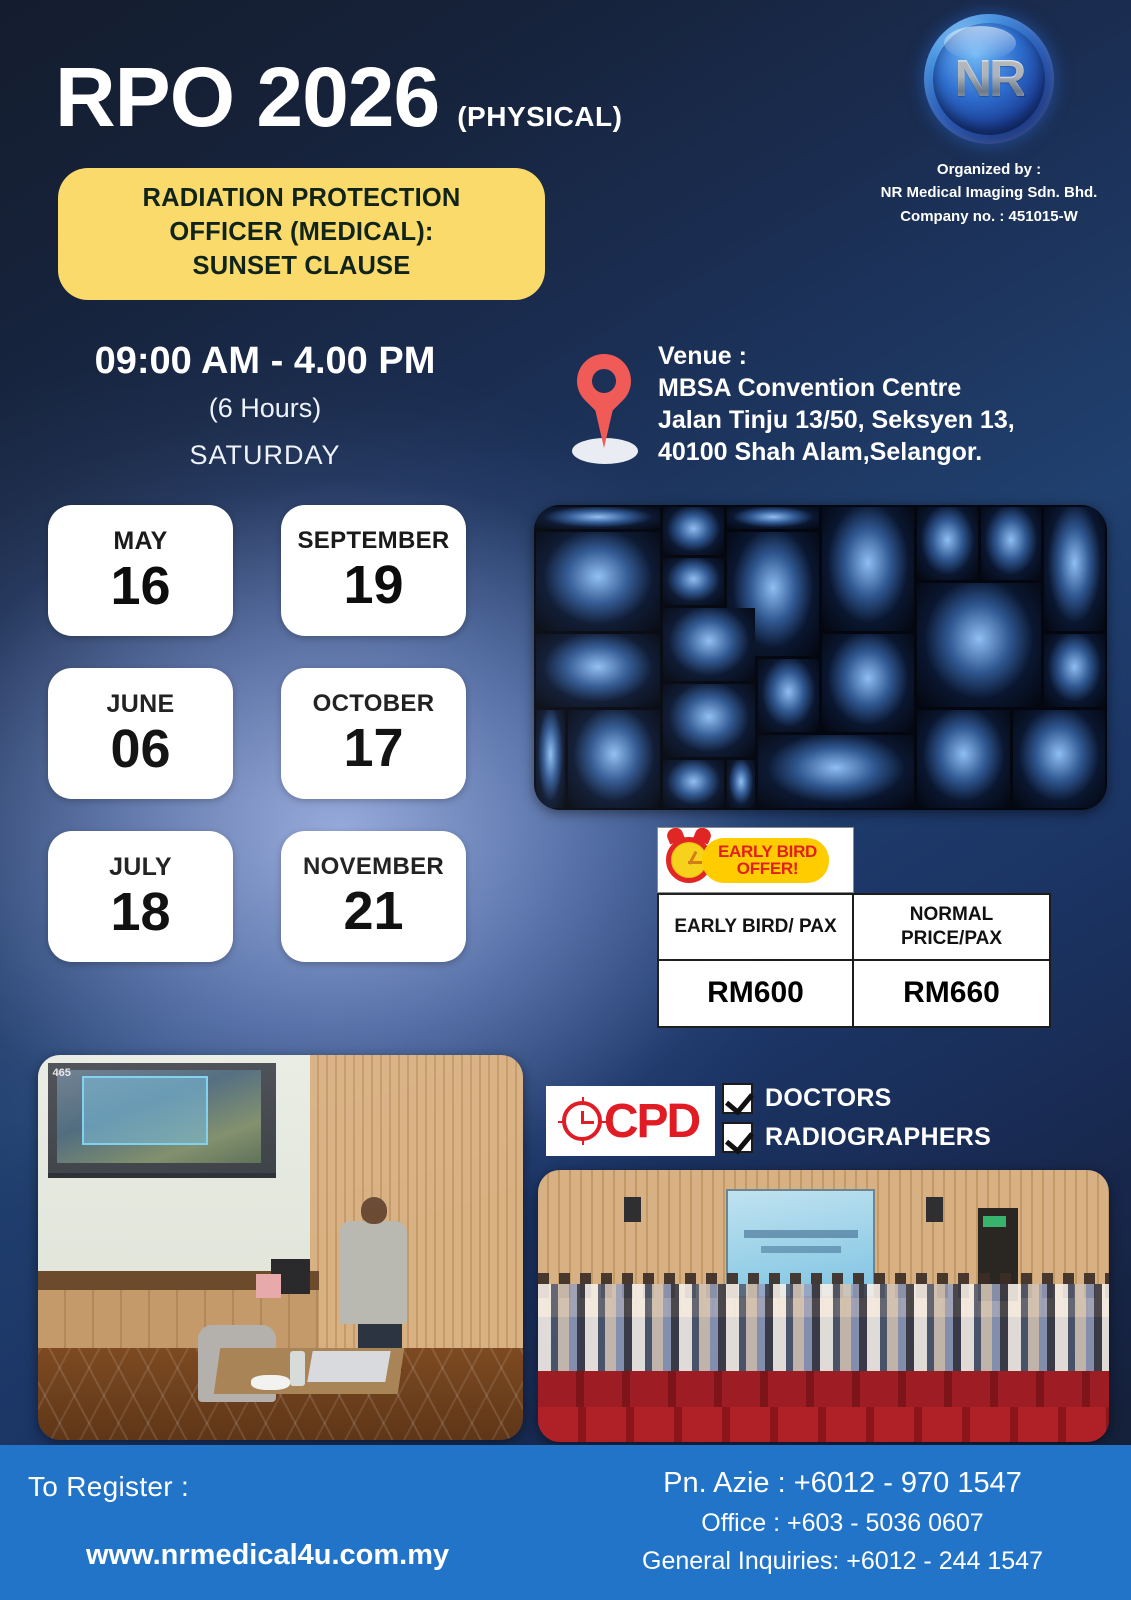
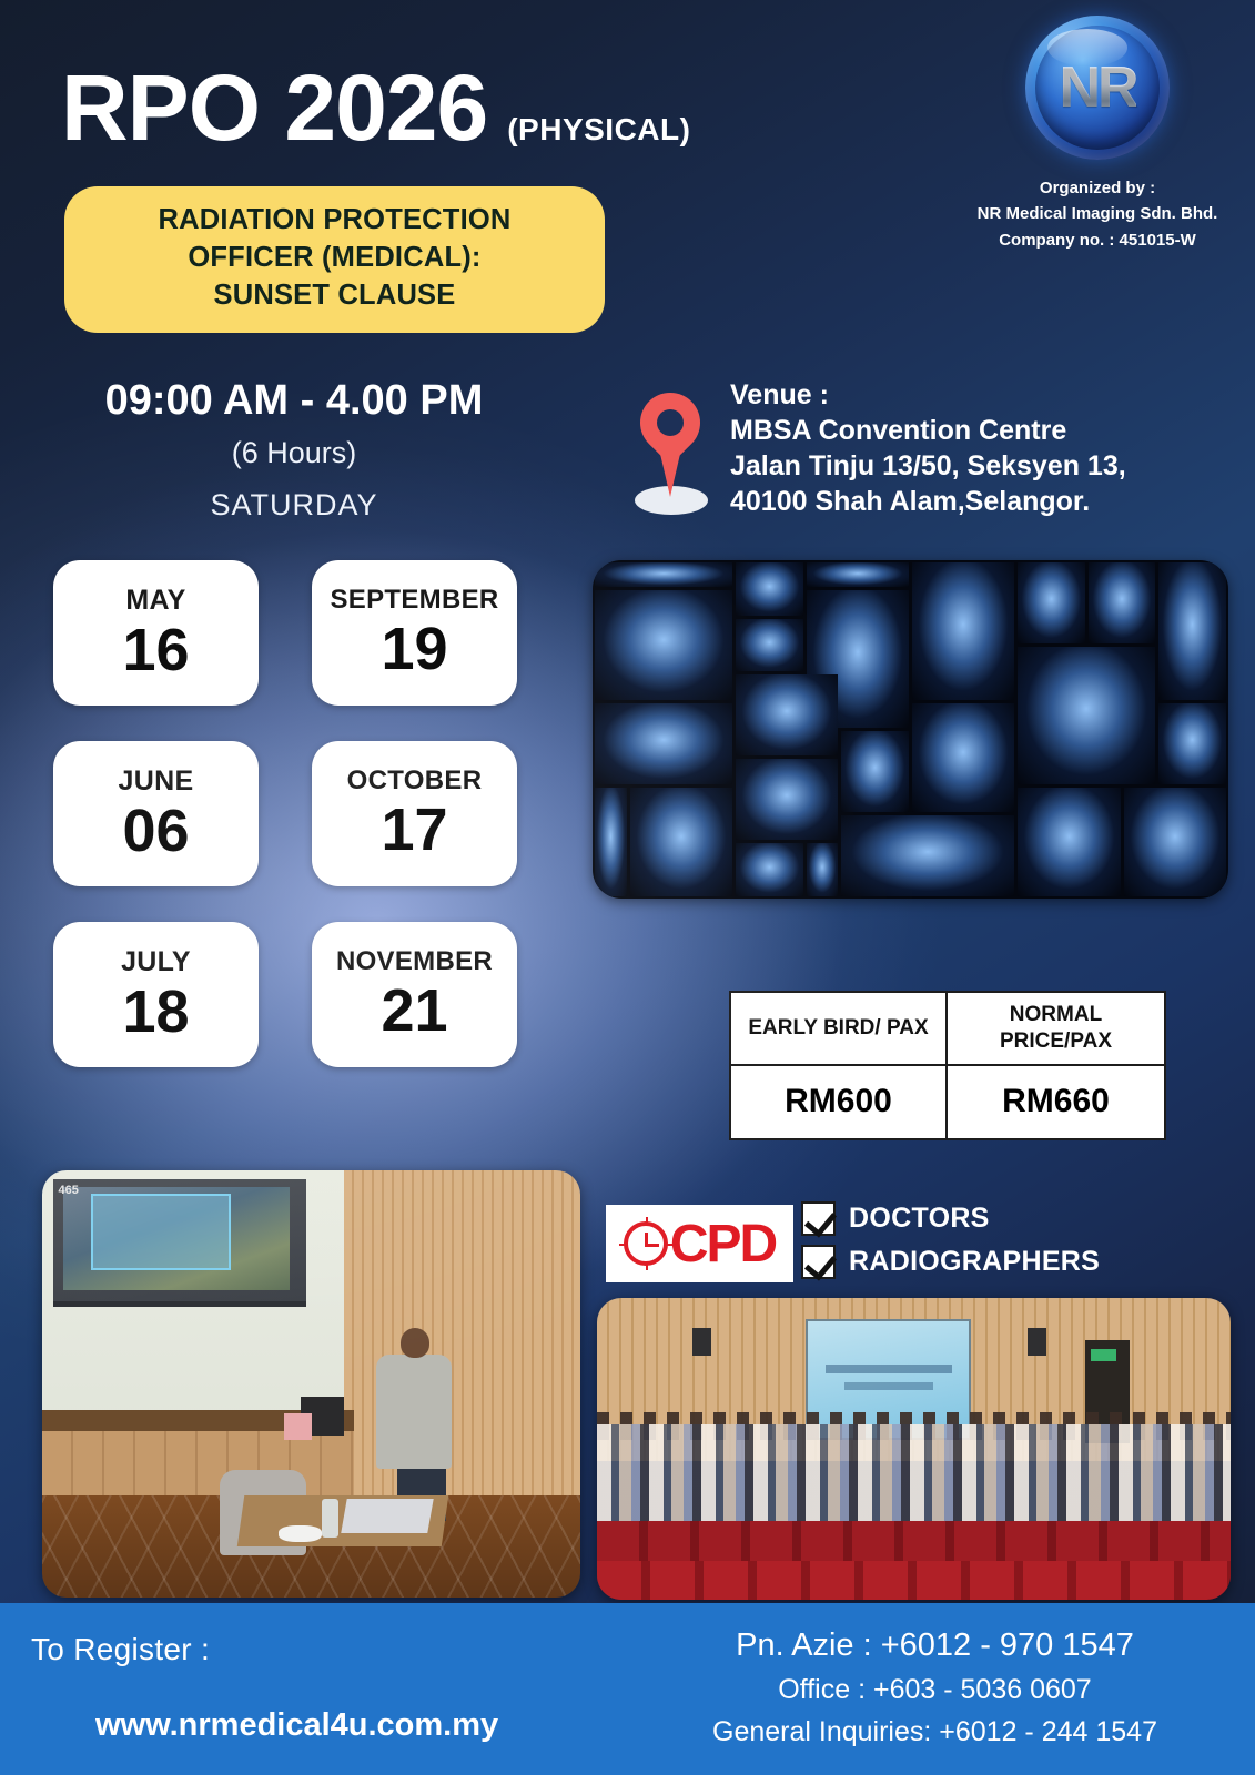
  NR
- EARLY BIRD
- OFFER!
